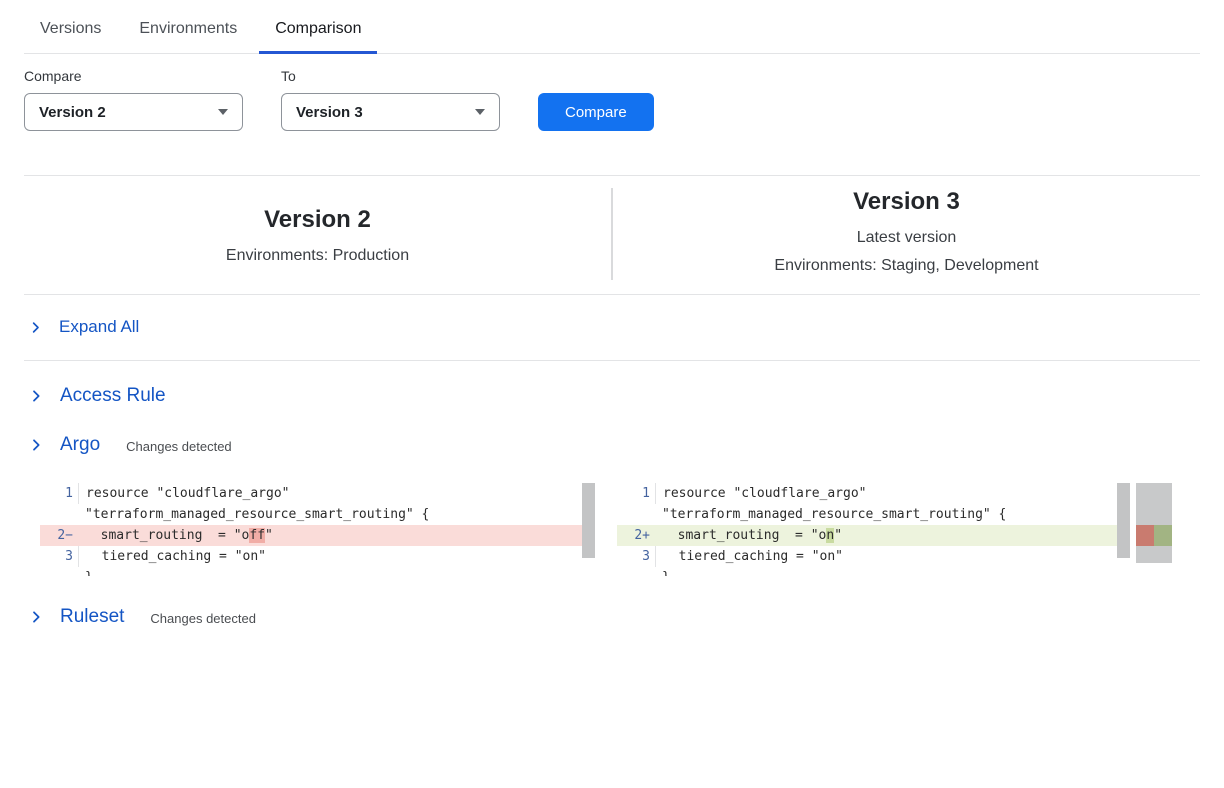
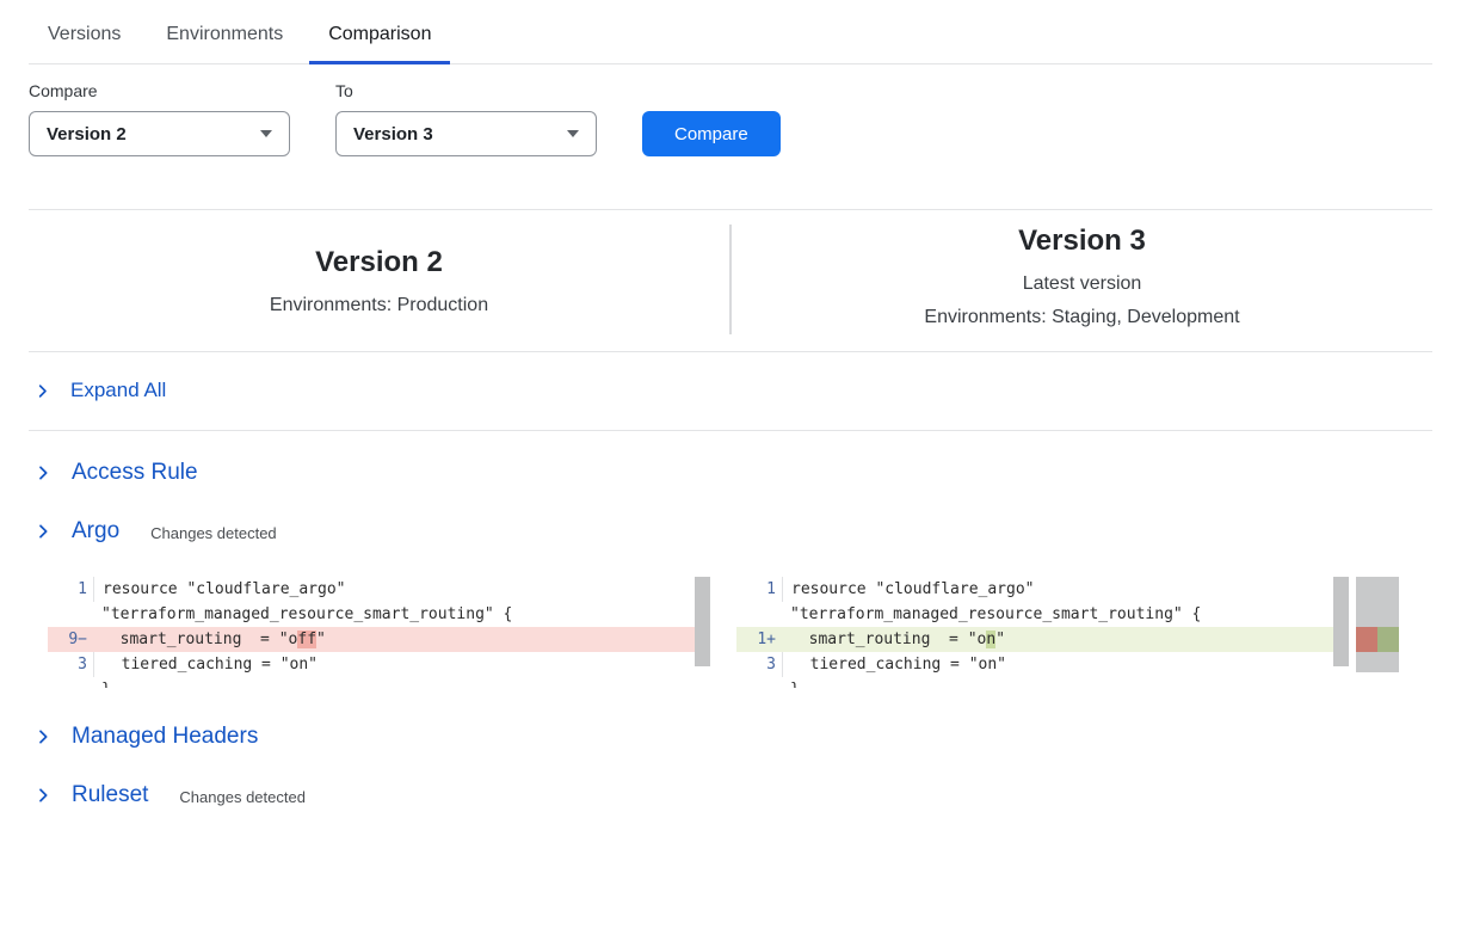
  Versions
  Environments
  Comparison
  Compare
  Version 2
  To
  Version 3
  Compare
  Version 2
  Environments: Production
  Version 3
  Latest version
  Environments: Staging, Development
  Expand All
  Access Rule
  Argo
  Changes detected
  1
  resource "cloudflare_argo"
  "terraform_managed_resource_smart_routing" {
- 2−
+ 9−
  smart_routing = "off"
  3
  tiered_caching = "on"
  1
  resource "cloudflare_argo"
  "terraform_managed_resource_smart_routing" {
- 2+
+ 1+
  smart_routing = "on"
  3
  tiered_caching = "on"
+ Managed Headers
  Ruleset
  Changes detected
